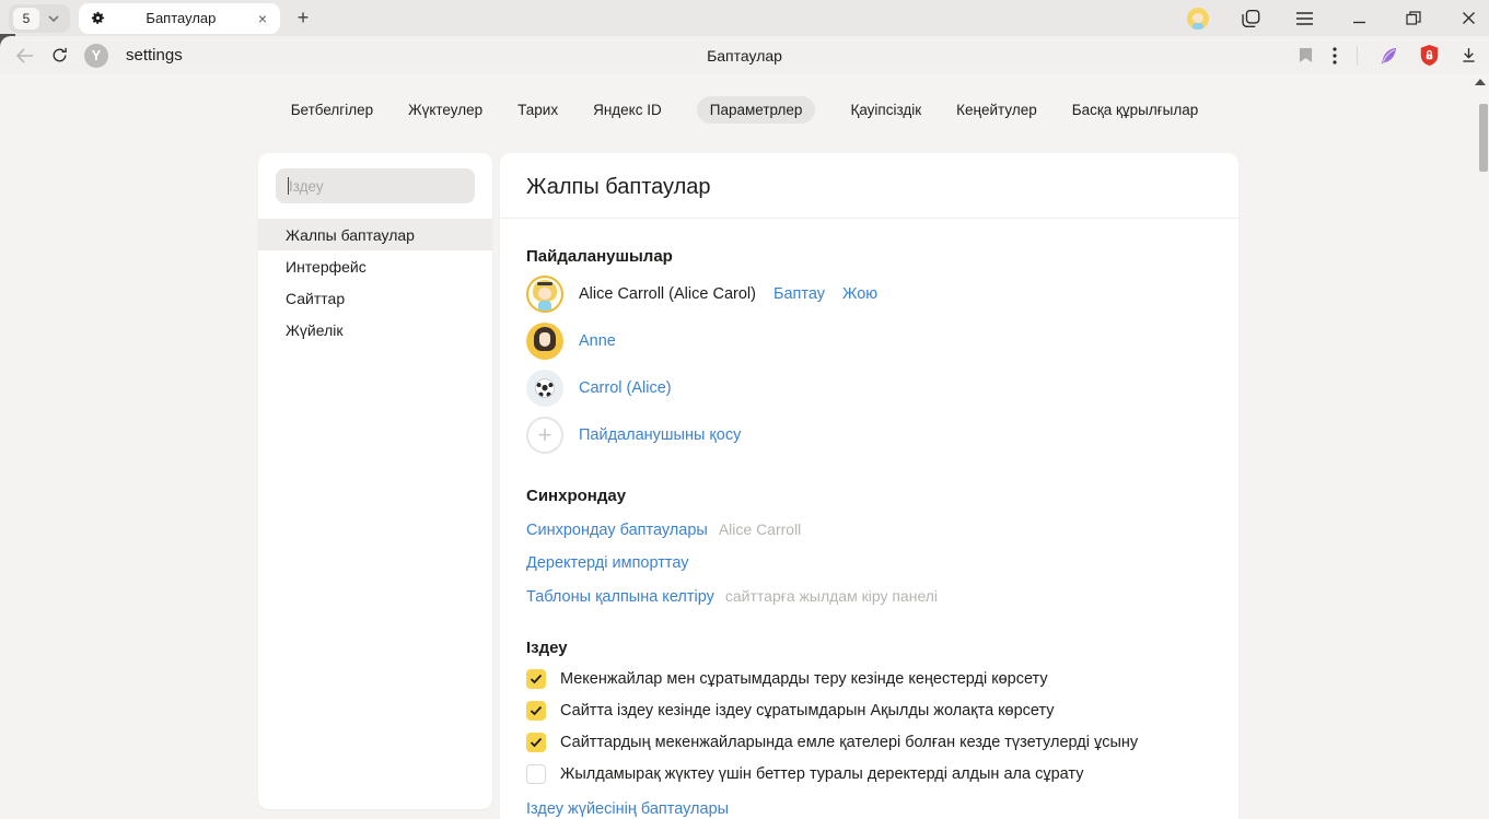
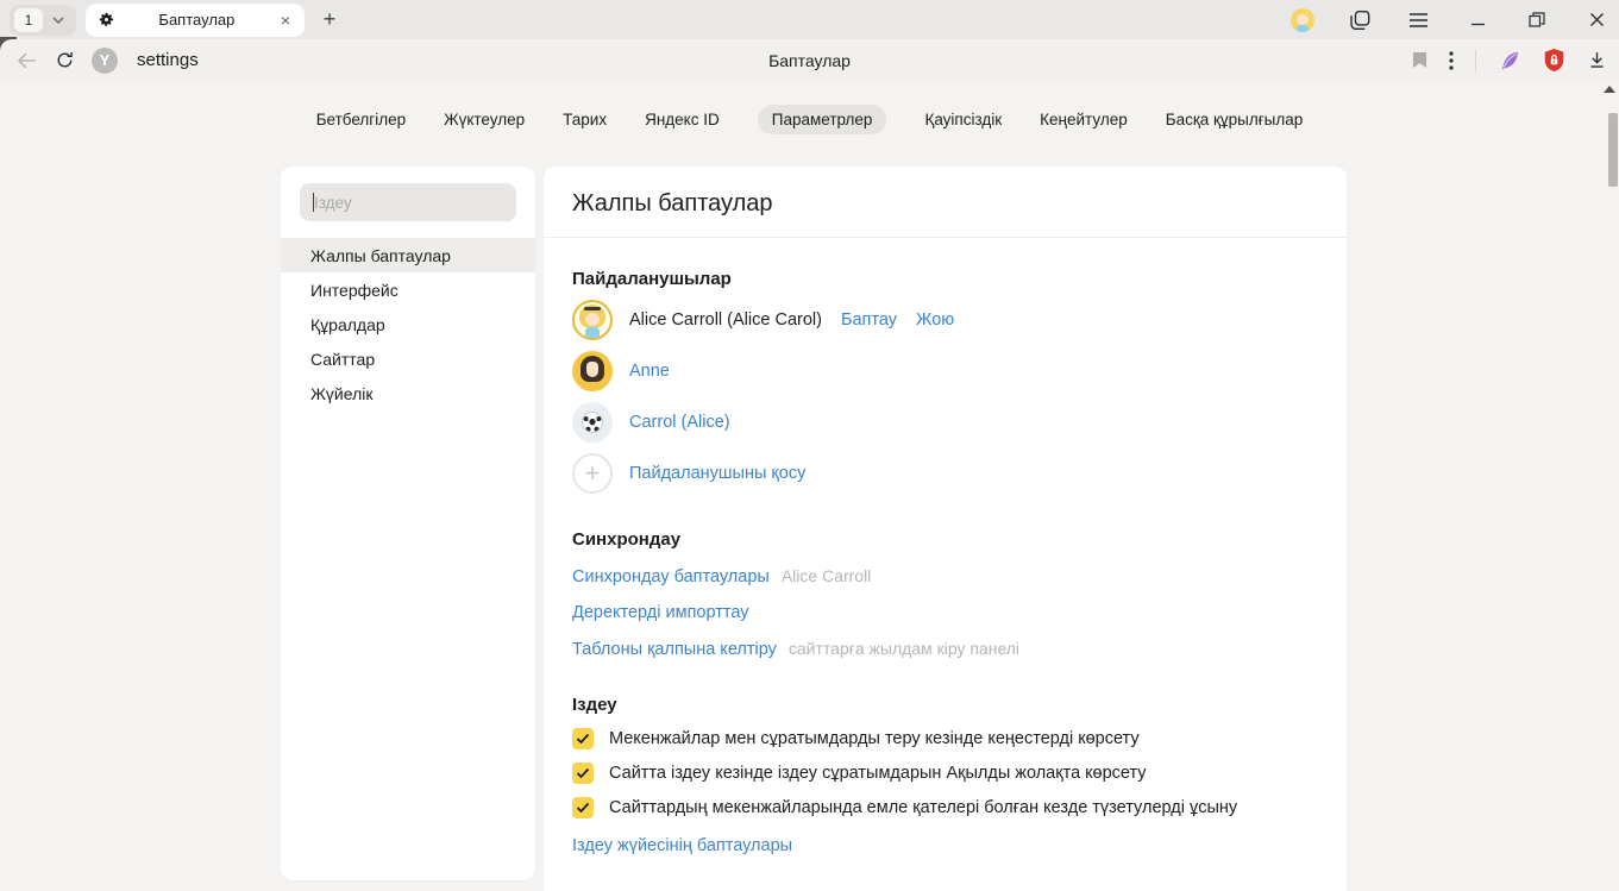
- 5
+ 1
  Баптаулар
  ×
  +
  Y
  settings
  Баптаулар
  Бетбелгілер
  Жүктеулер
  Тарих
  Яндекс ID
  Параметрлер
  Қауіпсіздік
  Кеңейтулер
  Басқа құрылғылар
  Іздеу
  Жалпы баптаулар
  Интерфейс
+ Құралдар
  Сайттар
  Жүйелік
  Жалпы баптаулар
  Пайдаланушылар
  Alice Carroll (Alice Carol)
  Баптау
  Жою
  Anne
  Carrol (Alice)
  +
  Пайдаланушыны қосу
  Синхрондау
  Синхрондау баптаулары
  Alice Carroll
  Деректерді импорттау
  Таблоны қалпына келтіру
  сайттарға жылдам кіру панелі
  Іздеу
  Мекенжайлар мен сұратымдарды теру кезінде кеңестерді көрсету
  Сайтта іздеу кезінде іздеу сұратымдарын Ақылды жолақта көрсету
  Сайттардың мекенжайларында емле қателері болған кезде түзетулерді ұсыну
- Жылдамырақ жүктеу үшін беттер туралы деректерді алдын ала сұрату
  Іздеу жүйесінің баптаулары
